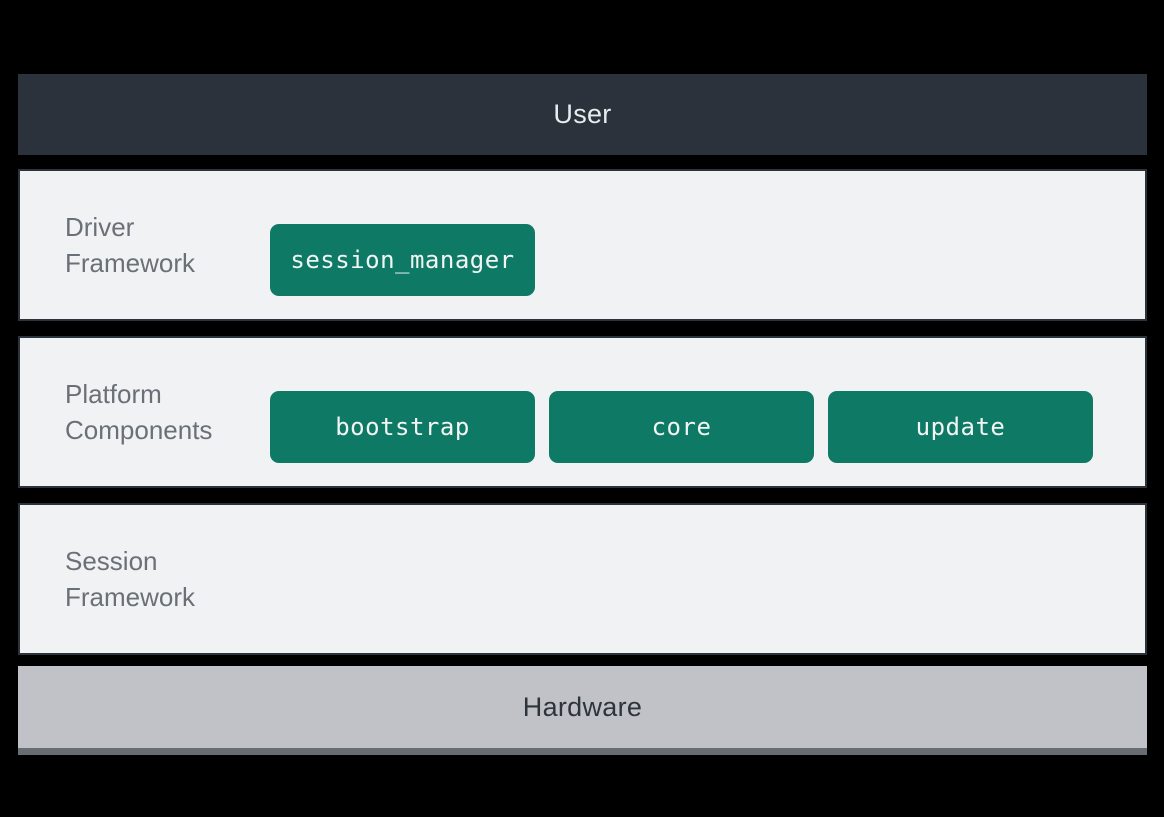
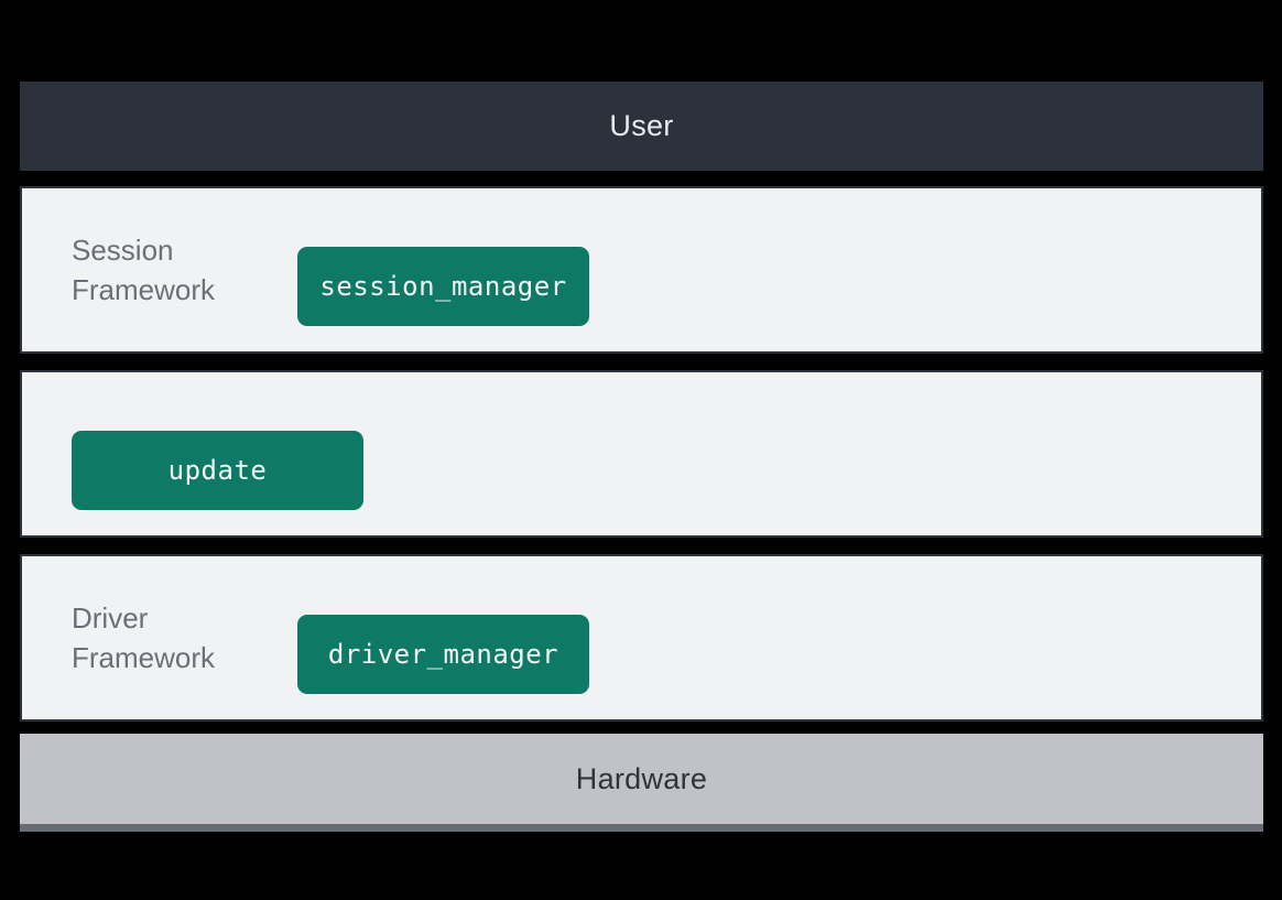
  User
- Driver Framework
+ Session Framework
  session_manager
- Platform Components
- bootstrap
- core
  update
- Session Framework
+ Driver Framework
+ driver_manager
  Hardware
